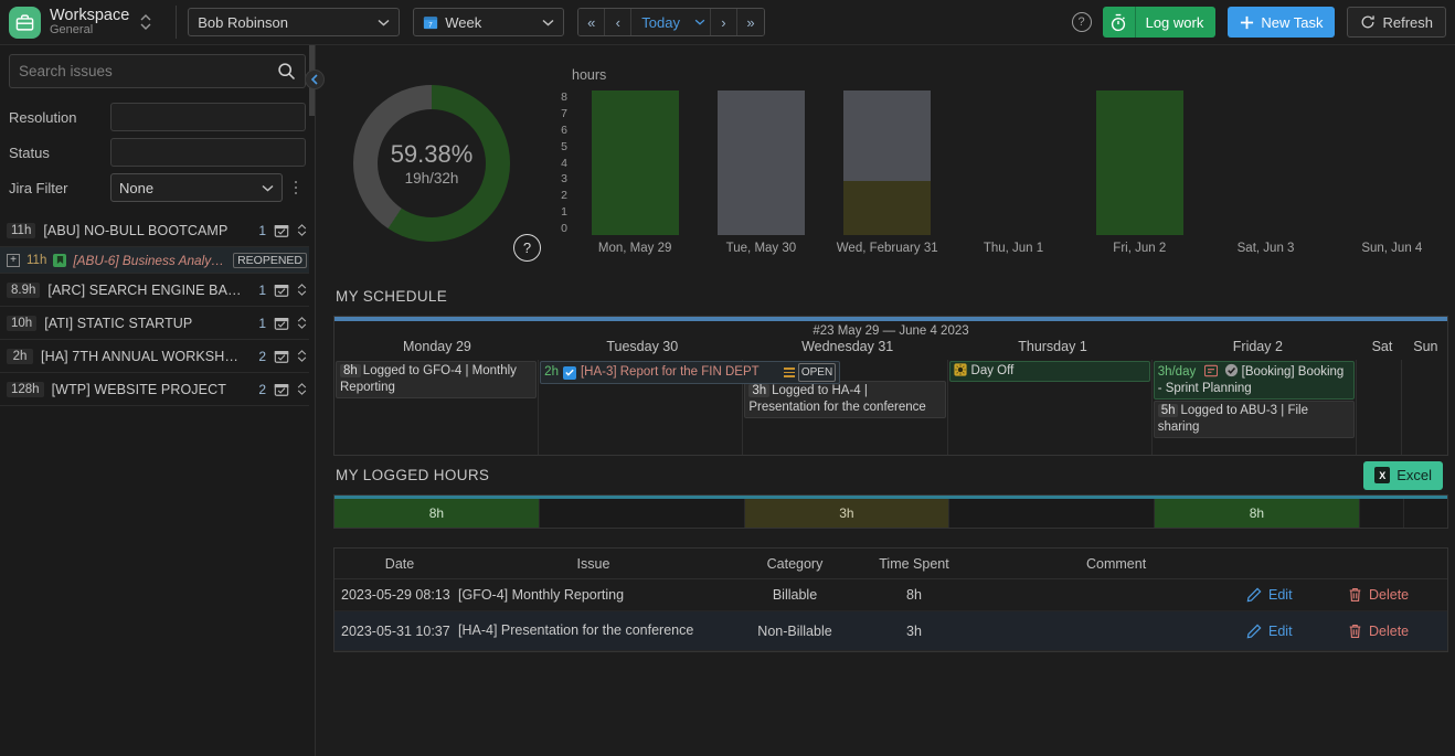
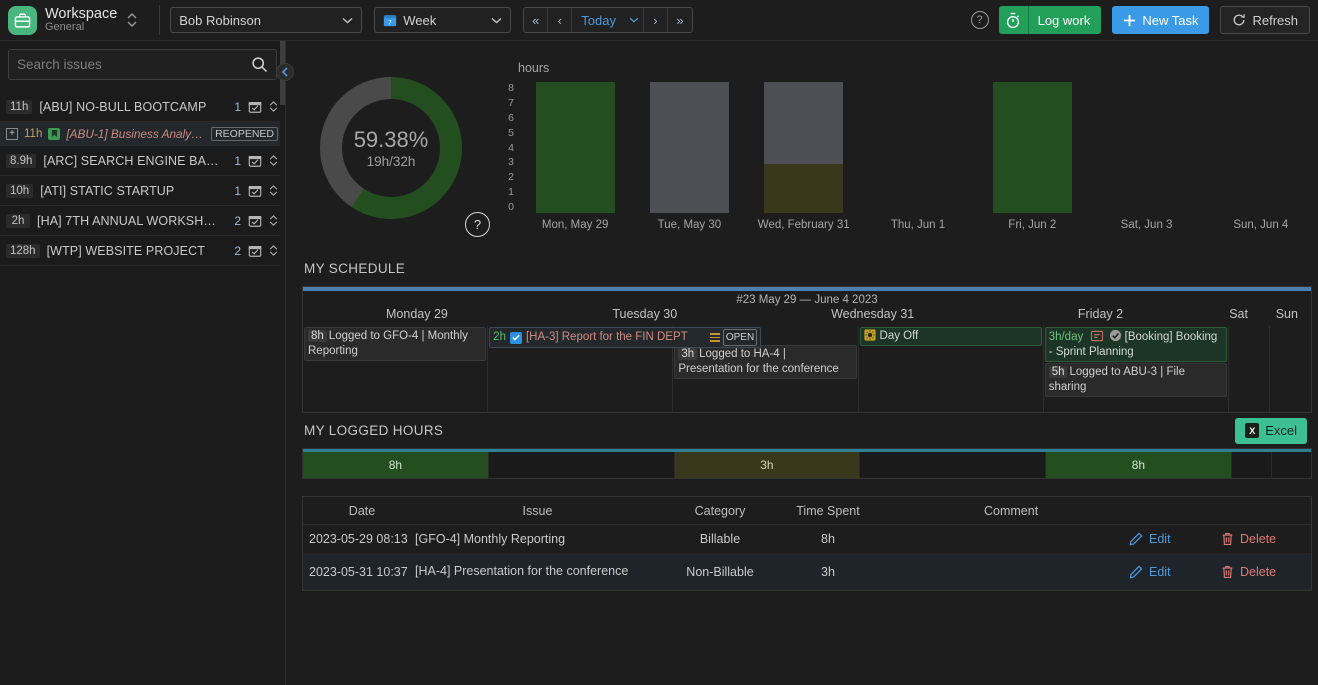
  Workspace
  General
  Bob Robinson
  Week
  «
  ‹
  Today
  ›
  »
  ?
  Log work
  New Task
  Refresh
  Search issues
- Resolution
- Status
- Jira Filter
- None
  11h
  [ABU] NO-BULL BOOTCAMP
  1
  +
  11h
- [ABU-6] Business Analyt…
+ [ABU-1] Business Analyt…
  REOPENED
  8.9h
  [ARC] SEARCH ENGINE BAND
  1
  10h
  [ATI] STATIC STARTUP
  1
  2h
  [HA] 7TH ANNUAL WORKSHOP
  2
  128h
  [WTP] WEBSITE PROJECT
  2
  59.38%
  19h/32h
  ?
  hours
  8
  7
  6
  5
  4
  3
  2
  1
  0
  Mon, May 29
  Tue, May 30
  Wed, February 31
  Thu, Jun 1
  Fri, Jun 2
  Sat, Jun 3
  Sun, Jun 4
  MY SCHEDULE
  #23 May 29 — June 4 2023
  Monday 29
  Tuesday 30
  Wednesday 31
- Thursday 1
  Friday 2
  Sat
  Sun
  8h Logged to GFO-4 | Monthly Reporting
  2h
  [HA-3] Report for the FIN DEPT
  OPEN
  3h Logged to HA-4 | Presentation for the conference
  Day Off
  3h/day [Booking] Booking - Sprint Planning
  5h Logged to ABU-3 | File sharing
  MY LOGGED HOURS
  X
  Excel
  8h
  3h
  8h
  Date
  Issue
  Category
  Time Spent
  Comment
  2023-05-29 08:13
  [GFO-4] Monthly Reporting
  Billable
  8h
  Edit
  Delete
  2023-05-31 10:37
  [HA-4] Presentation for the conference
  Non-Billable
  3h
  Edit
  Delete
